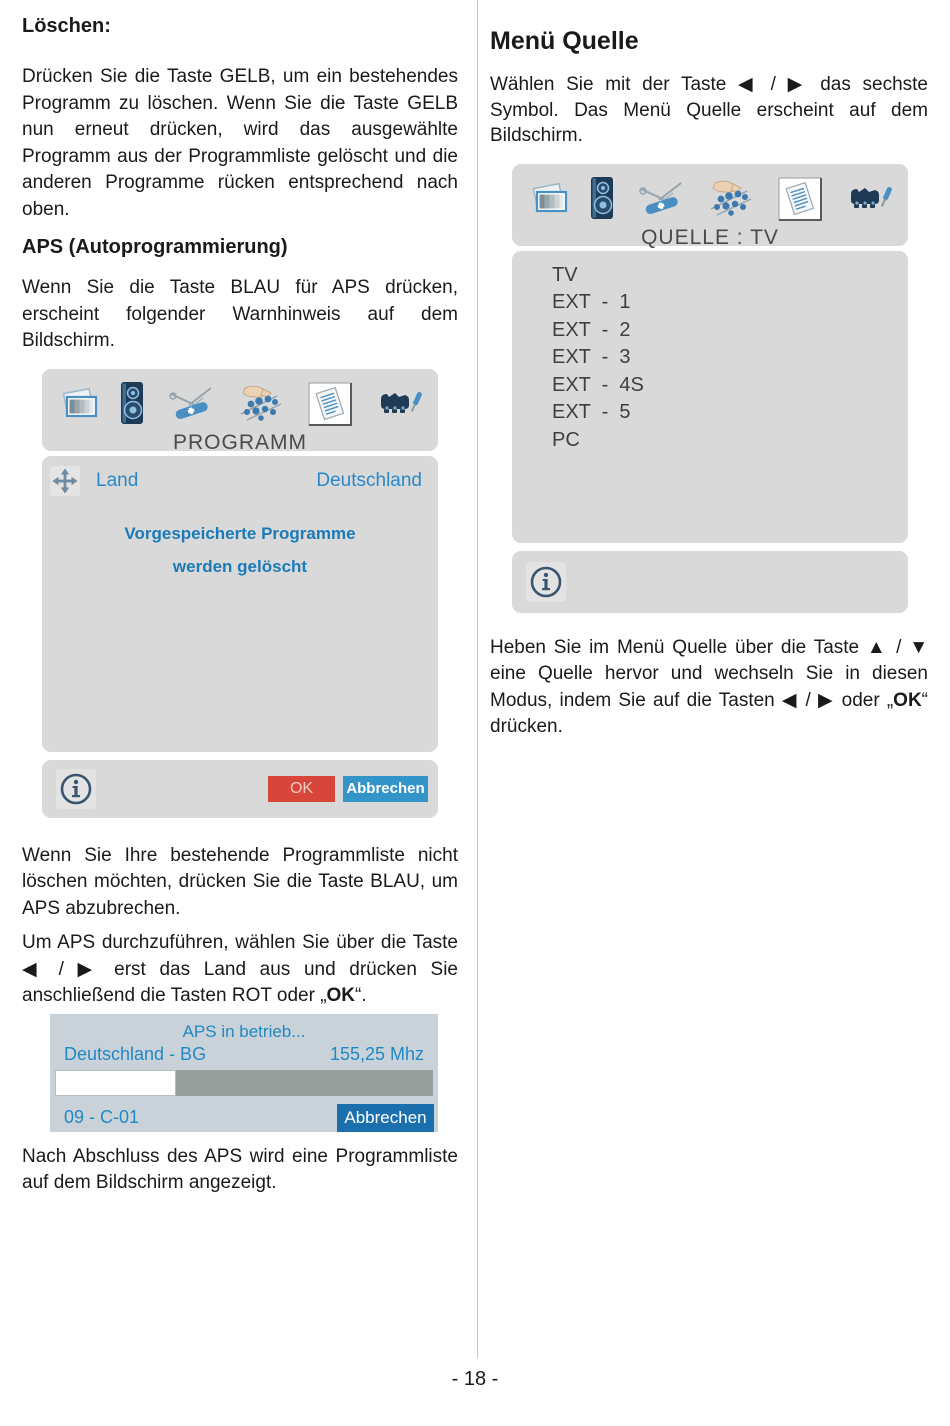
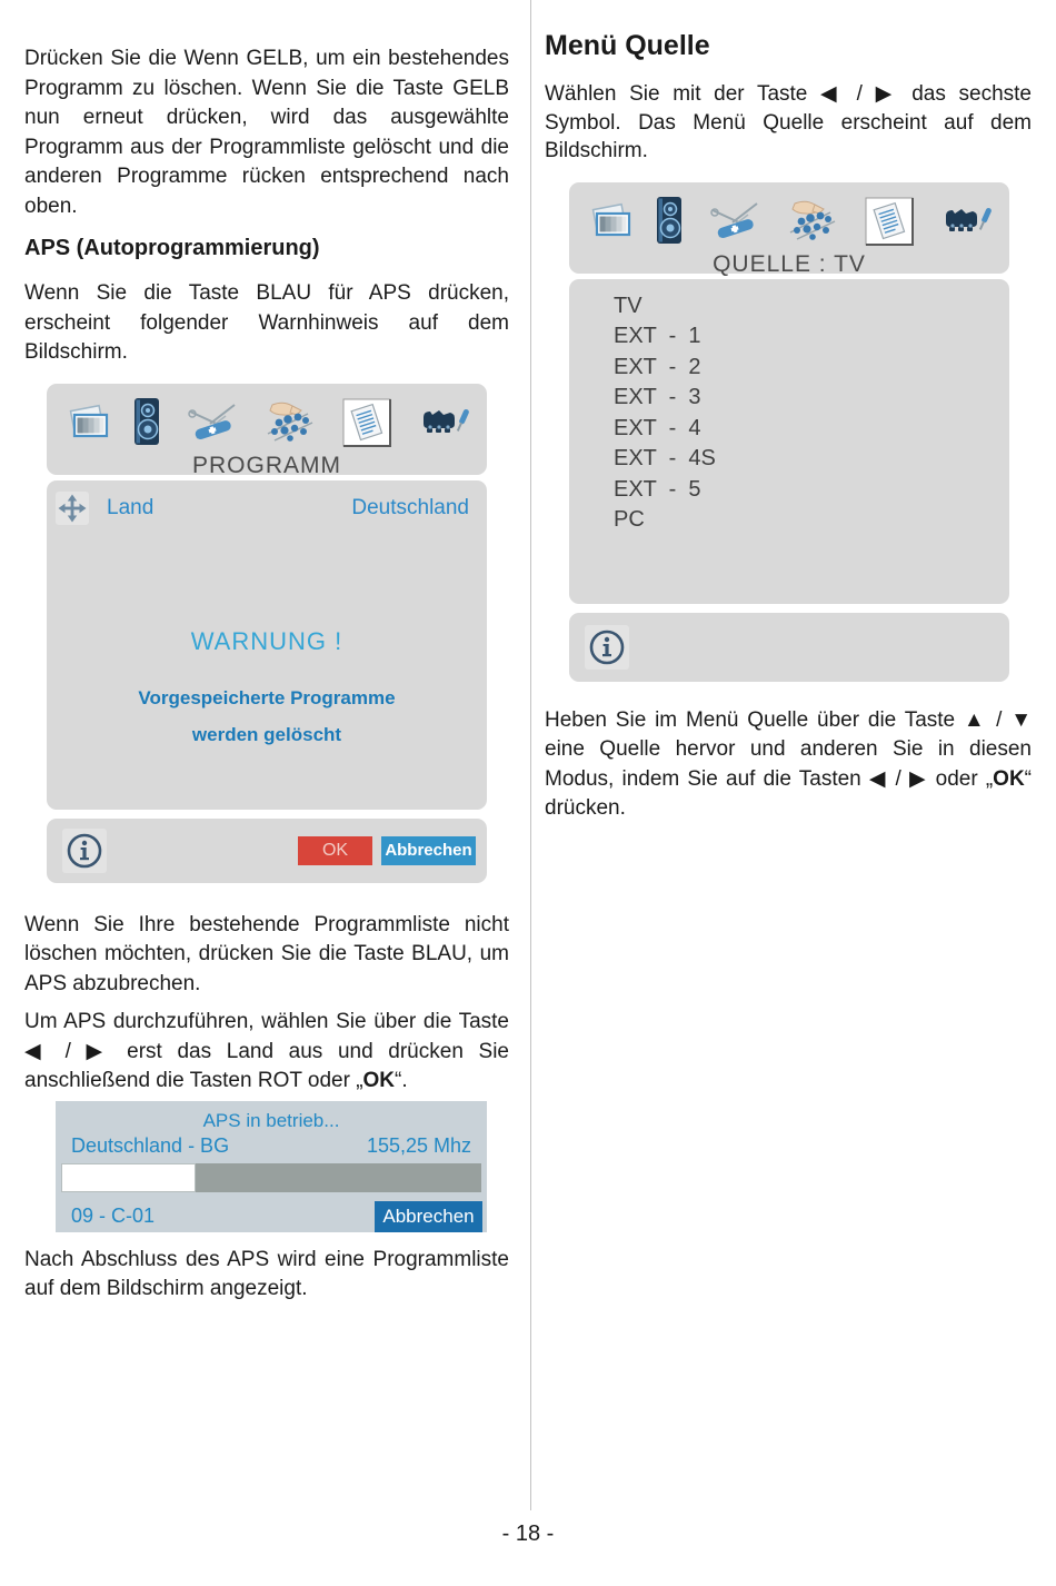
- Löschen:
- Drücken Sie die Taste GELB, um ein bestehendes Programm zu löschen. Wenn Sie die Taste GELB nun erneut drücken, wird das ausgewählte Programm aus der Programmliste gelöscht und die anderen Programme rücken entsprechend nach oben.
+ Drücken Sie die Wenn GELB, um ein bestehendes Programm zu löschen. Wenn Sie die Taste GELB nun erneut drücken, wird das ausgewählte Programm aus der Programmliste gelöscht und die anderen Programme rücken entsprechend nach oben.
  APS (Autoprogrammierung)
  Wenn Sie die Taste BLAU für APS drücken, erscheint folgender Warnhinweis auf dem Bildschirm.
  PROGRAMM
  Land
  Deutschland
+ WARNUNG !
  Vorgespeicherte Programme
  werden gelöscht
  OK
  Abbrechen
  Wenn Sie Ihre bestehende Programmliste nicht löschen möchten, drücken Sie die Taste BLAU, um APS abzubrechen.
  Um APS durchzuführen, wählen Sie über die Taste ◀ / ▶ erst das Land aus und drücken Sie anschließend die Tasten ROT oder „OK“.
  APS in betrieb...
  Deutschland - BG
  155,25 Mhz
  09 - C-01
  Abbrechen
  Nach Abschluss des APS wird eine Programmliste auf dem Bildschirm angezeigt.
  Menü Quelle
  Wählen Sie mit der Taste ◀ / ▶ das sechste Symbol. Das Menü Quelle erscheint auf dem Bildschirm.
  QUELLE : TV
  TV
  EXT - 1
  EXT - 2
  EXT - 3
+ EXT - 4
  EXT - 4S
  EXT - 5
  PC
- Heben Sie im Menü Quelle über die Taste ▲ / ▼ eine Quelle hervor und wechseln Sie in diesen Modus, indem Sie auf die Tasten ◀ / ▶ oder „OK“ drücken.
+ Heben Sie im Menü Quelle über die Taste ▲ / ▼ eine Quelle hervor und anderen Sie in diesen Modus, indem Sie auf die Tasten ◀ / ▶ oder „OK“ drücken.
  - 18 -
